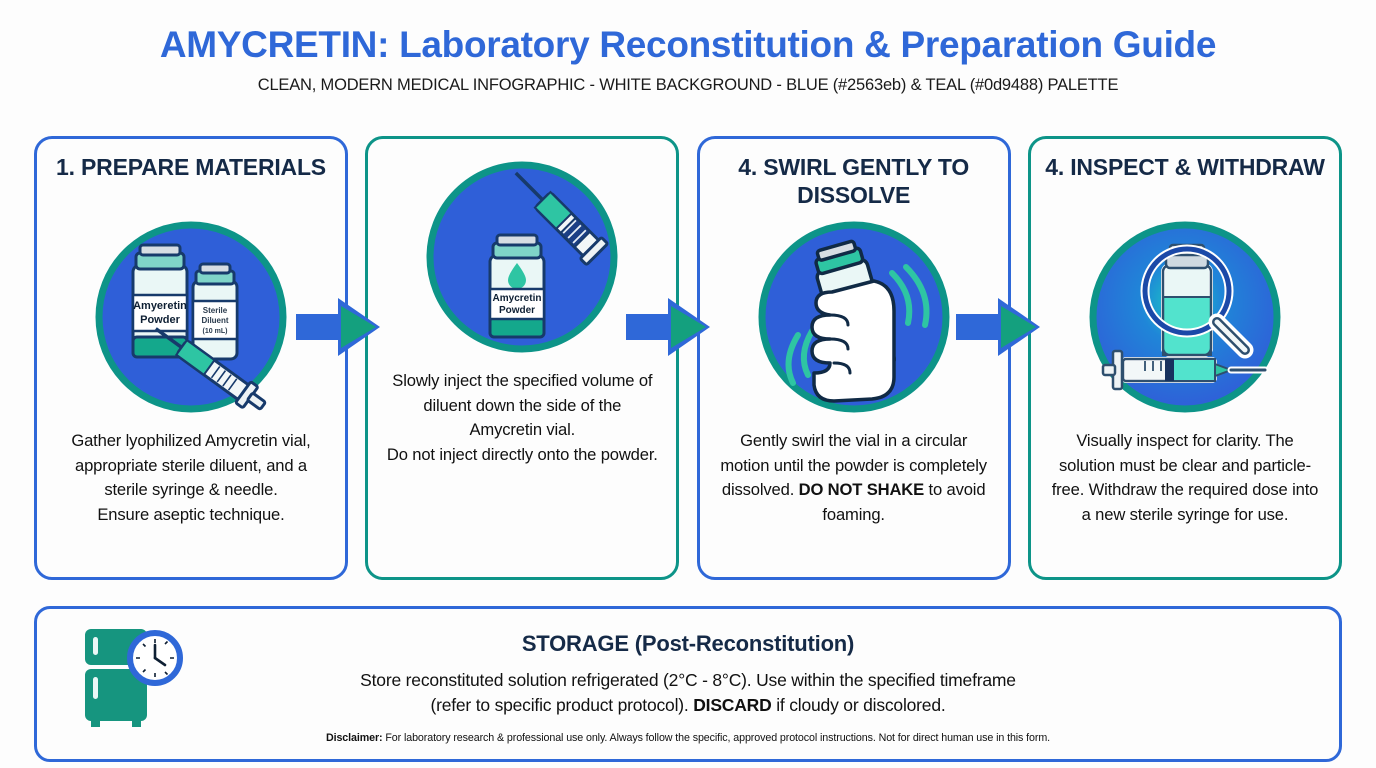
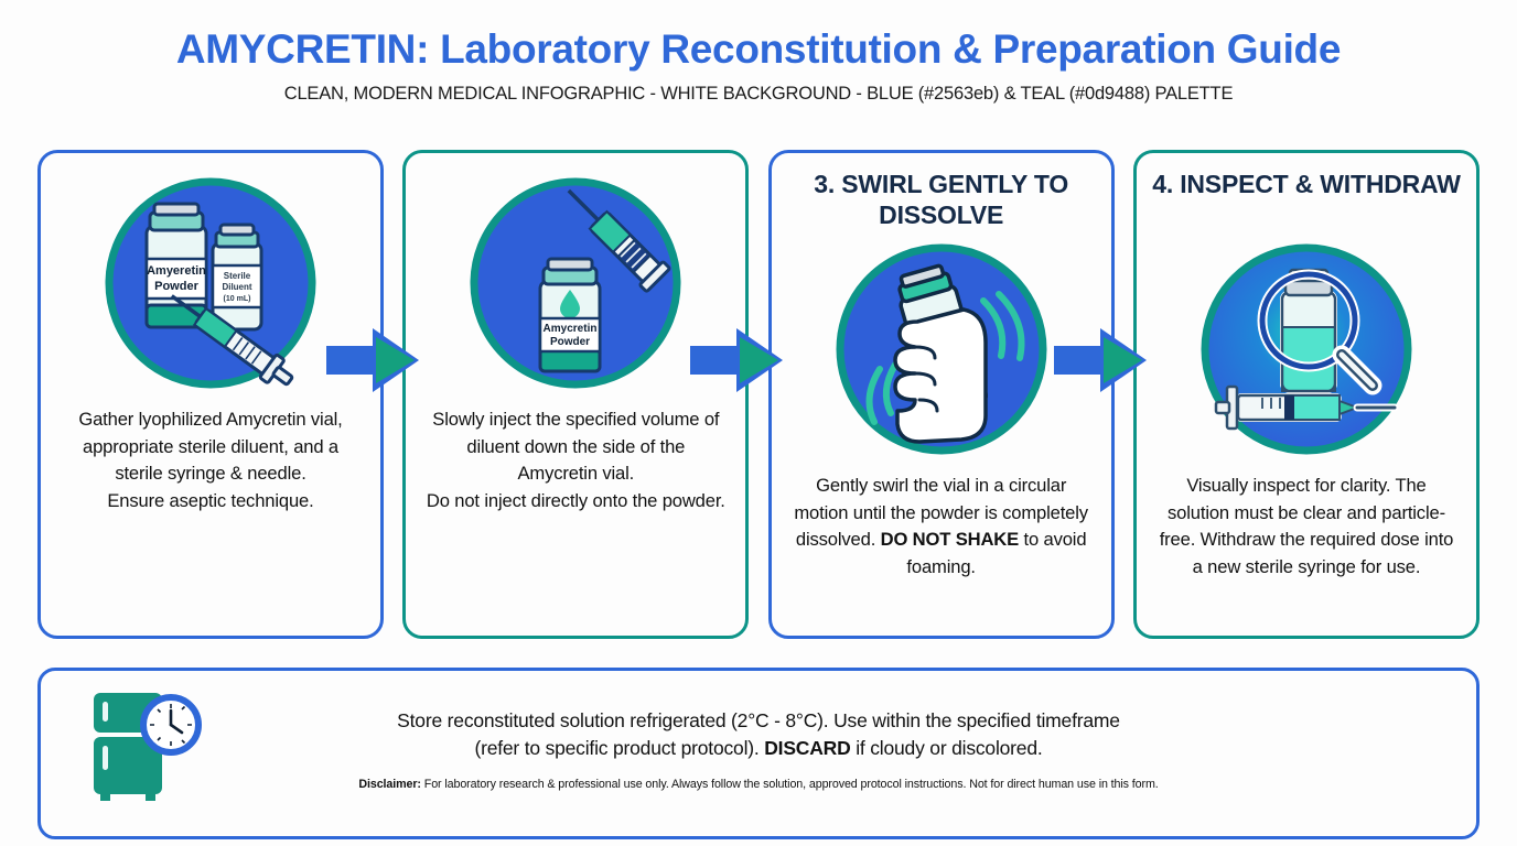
  AMYCRETIN: Laboratory Reconstitution & Preparation Guide
  CLEAN, MODERN MEDICAL INFOGRAPHIC - WHITE BACKGROUND - BLUE (#2563eb) & TEAL (#0d9488) PALETTE
- 1. PREPARE MATERIALS
  Amyeretin
  Powder
  Sterile
  Diluent
  Gather lyophilized Amycretin vial, appropriate sterile diluent, and a sterile syringe & needle.
  Ensure aseptic technique.
  Amycretin
  Powder
  Slowly inject the specified volume of diluent down the side of the Amycretin vial.
  Do not inject directly onto the powder.
- 4. SWIRL GENTLY TO DISSOLVE
+ 3. SWIRL GENTLY TO DISSOLVE
  Gently swirl the vial in a circular motion until the powder is completely dissolved. DO NOT SHAKE to avoid foaming.
  4. INSPECT & WITHDRAW
  Visually inspect for clarity. The solution must be clear and particle-free. Withdraw the required dose into a new sterile syringe for use.
- STORAGE (Post-Reconstitution)
  Store reconstituted solution refrigerated (2°C - 8°C). Use within the specified timeframe
  (refer to specific product protocol). DISCARD if cloudy or discolored.
- Disclaimer: For laboratory research & professional use only. Always follow the specific, approved protocol instructions. Not for direct human use in this form.
+ Disclaimer: For laboratory research & professional use only. Always follow the solution, approved protocol instructions. Not for direct human use in this form.
